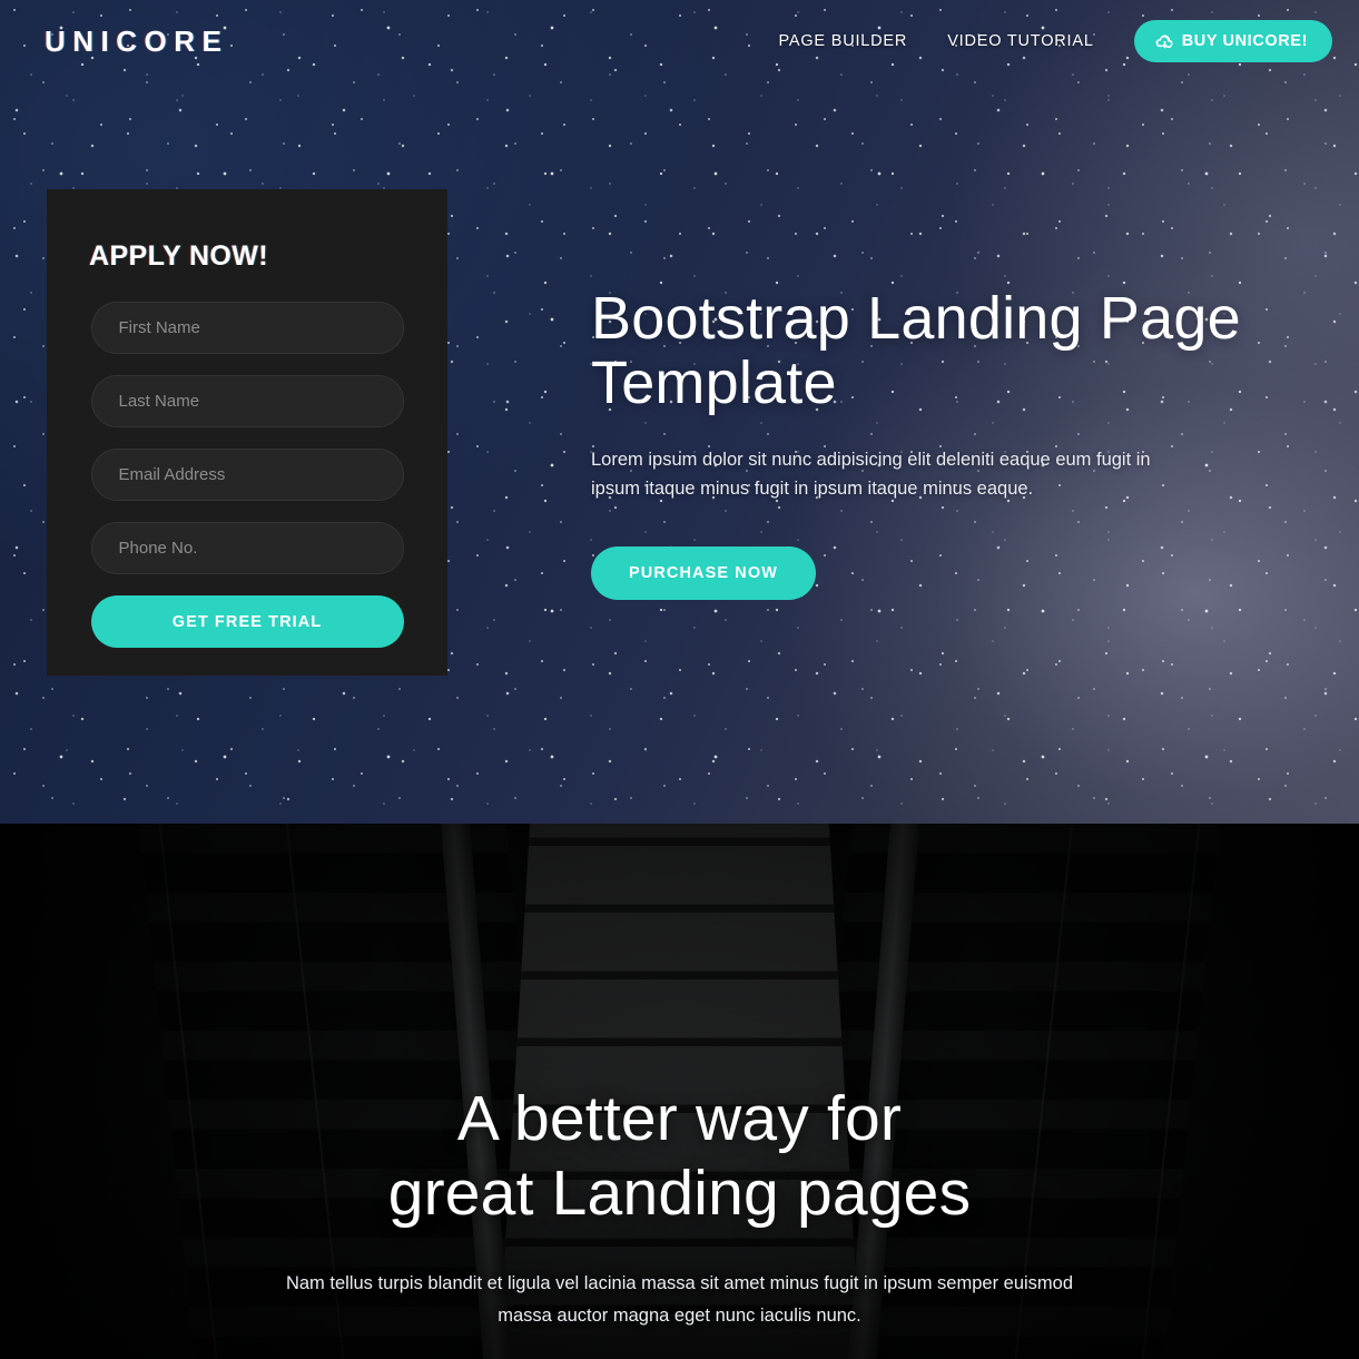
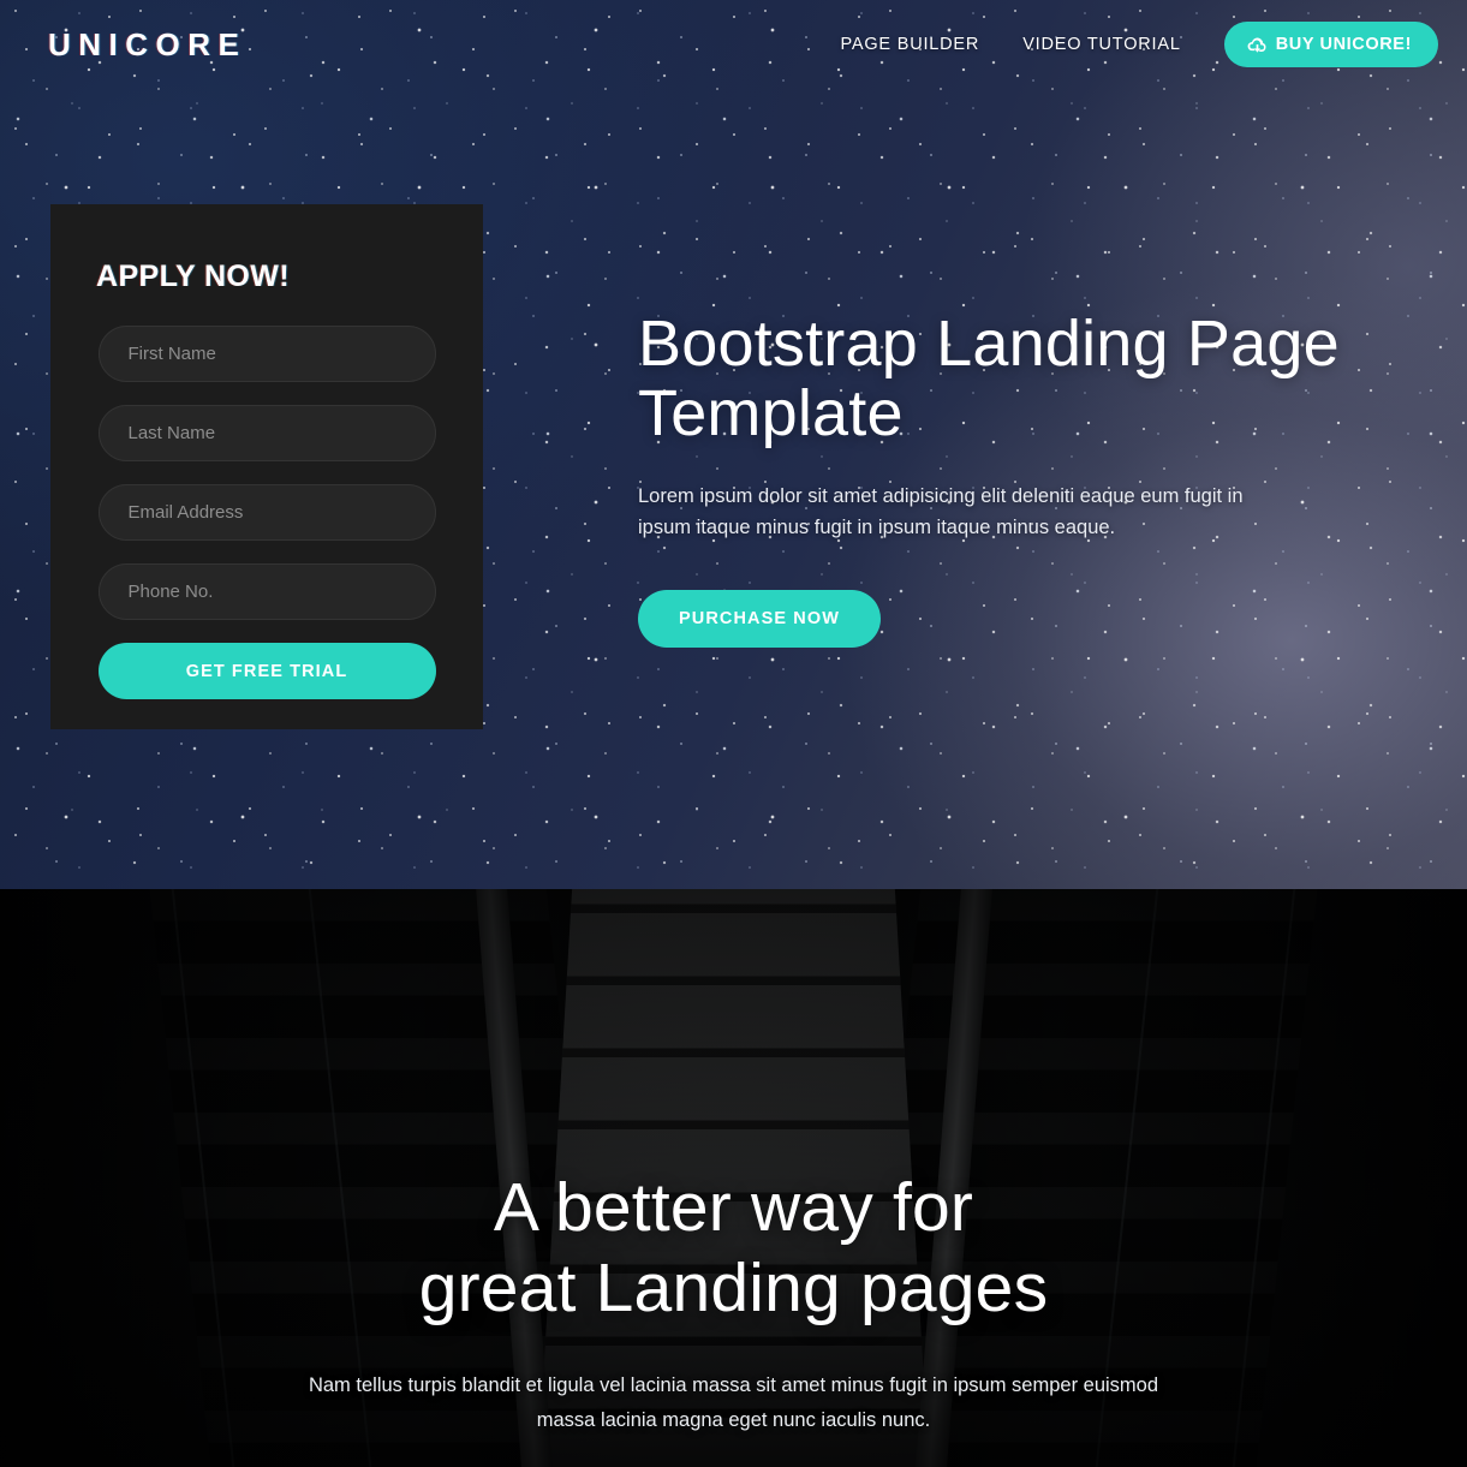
  UNICORE
  PAGE BUILDER
  VIDEO TUTORIAL
  BUY UNICORE!
  APPLY NOW!
  First Name
  Last Name
  Email Address
  Phone No.
  GET FREE TRIAL
  Bootstrap Landing Page Template
- Lorem ipsum dolor sit nunc adipisicing elit deleniti eaque eum fugit in ipsum itaque minus fugit in ipsum itaque minus eaque.
+ Lorem ipsum dolor sit amet adipisicing elit deleniti eaque eum fugit in ipsum itaque minus fugit in ipsum itaque minus eaque.
  PURCHASE NOW
  A better way for
  great Landing pages
- Nam tellus turpis blandit et ligula vel lacinia massa sit amet minus fugit in ipsum semper euismod massa auctor magna eget nunc iaculis nunc.
+ Nam tellus turpis blandit et ligula vel lacinia massa sit amet minus fugit in ipsum semper euismod massa lacinia magna eget nunc iaculis nunc.
